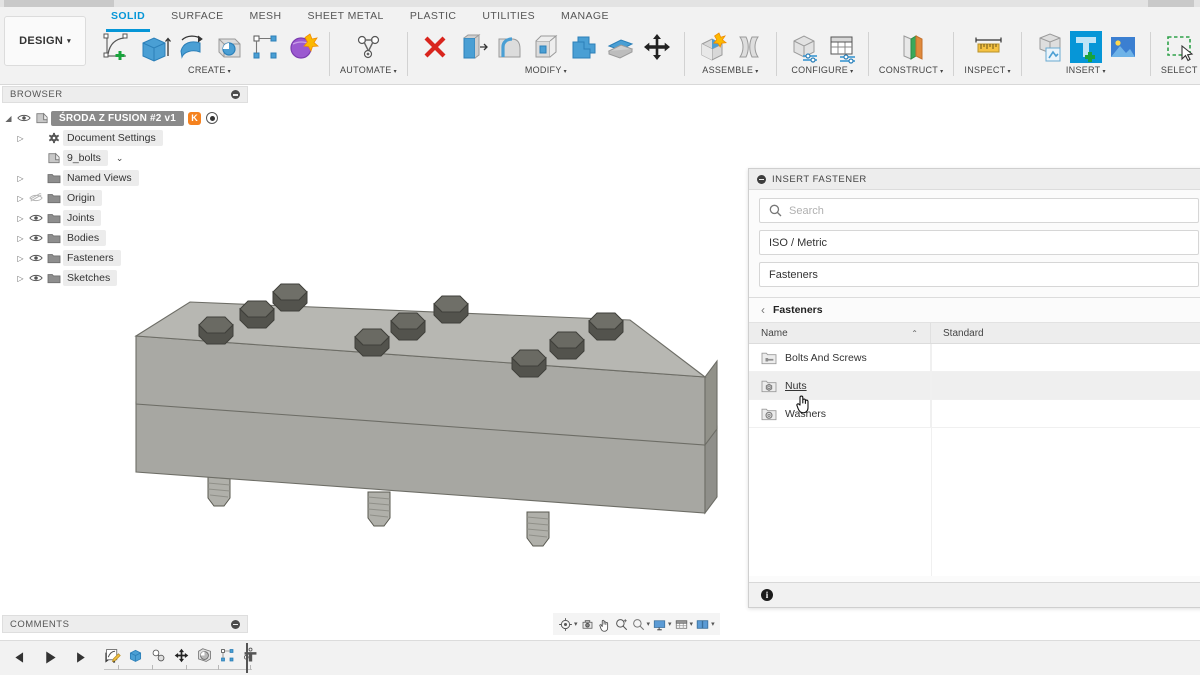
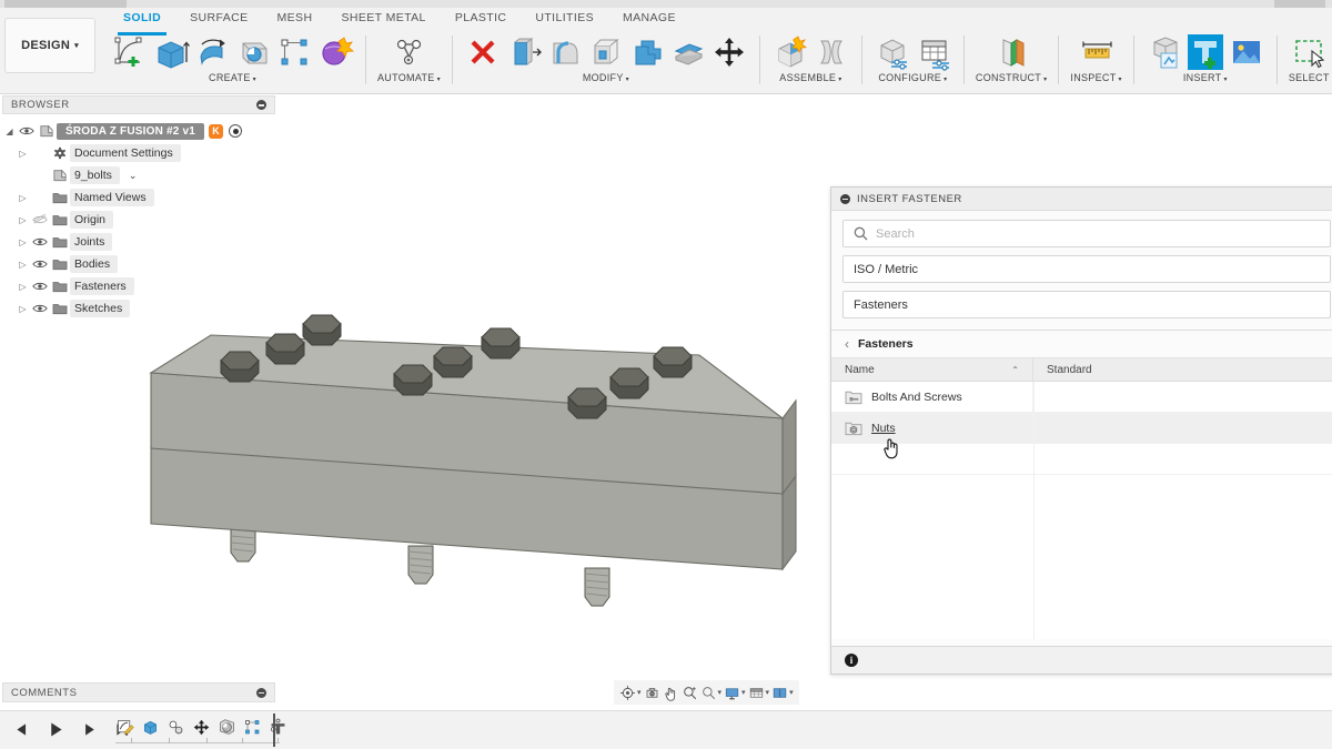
  DESIGN
  SOLID
  SURFACE
  MESH
  SHEET METAL
  PLASTIC
  UTILITIES
  MANAGE
  CREATE
  AUTOMATE
  MODIFY
  ASSEMBLE
  CONFIGURE
  CONSTRUCT
  INSPECT
  INSERT
  SELECT
  BROWSER
  ◢
  ŚRODA Z FUSION #2 v1
  K
  ▷
  Document Settings
  9_bolts
  ⌄
  ▷
  Named Views
  ▷
  Origin
  ▷
  Joints
  ▷
  Bodies
  ▷
  Fasteners
  ▷
  Sketches
  INSERT FASTENER
  Search
  ISO / Metric
  Fasteners
  ‹
  Fasteners
  Name
  ⌃
  Standard
  Bolts And Screws
  Nuts
- Washers
  i
  COMMENTS
